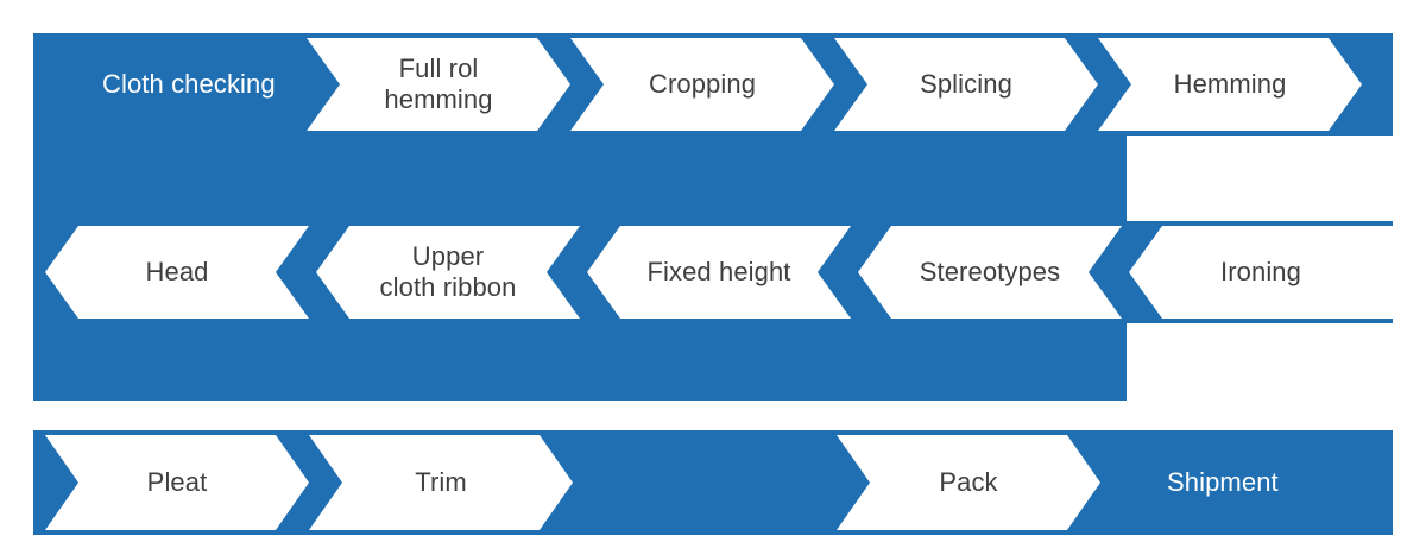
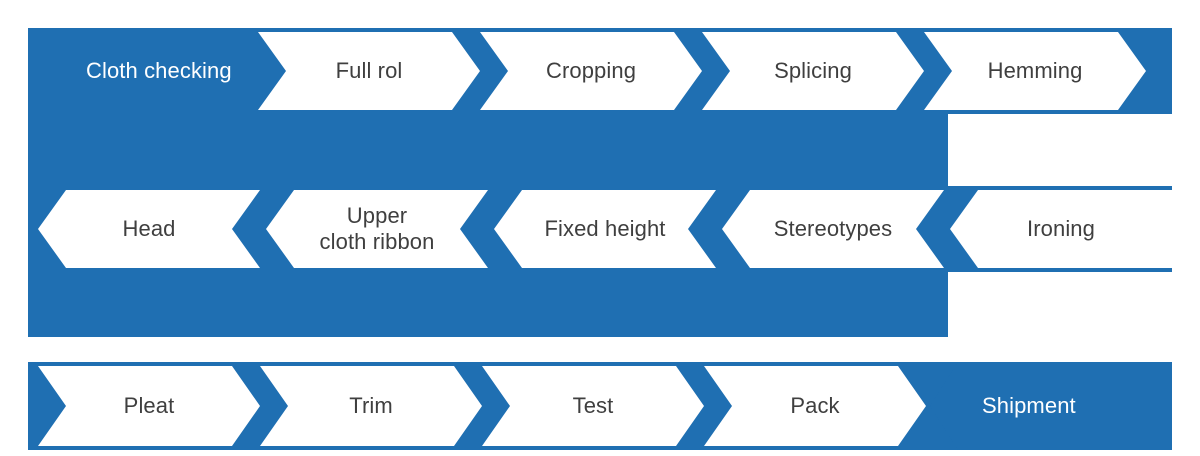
  Cloth checking
  Full rol
- hemming
  Cropping
  Splicing
  Hemming
  Ironing
  Stereotypes
  Fixed height
  Upper
  cloth ribbon
  Head
  Pleat
  Trim
+ Test
  Pack
  Shipment
